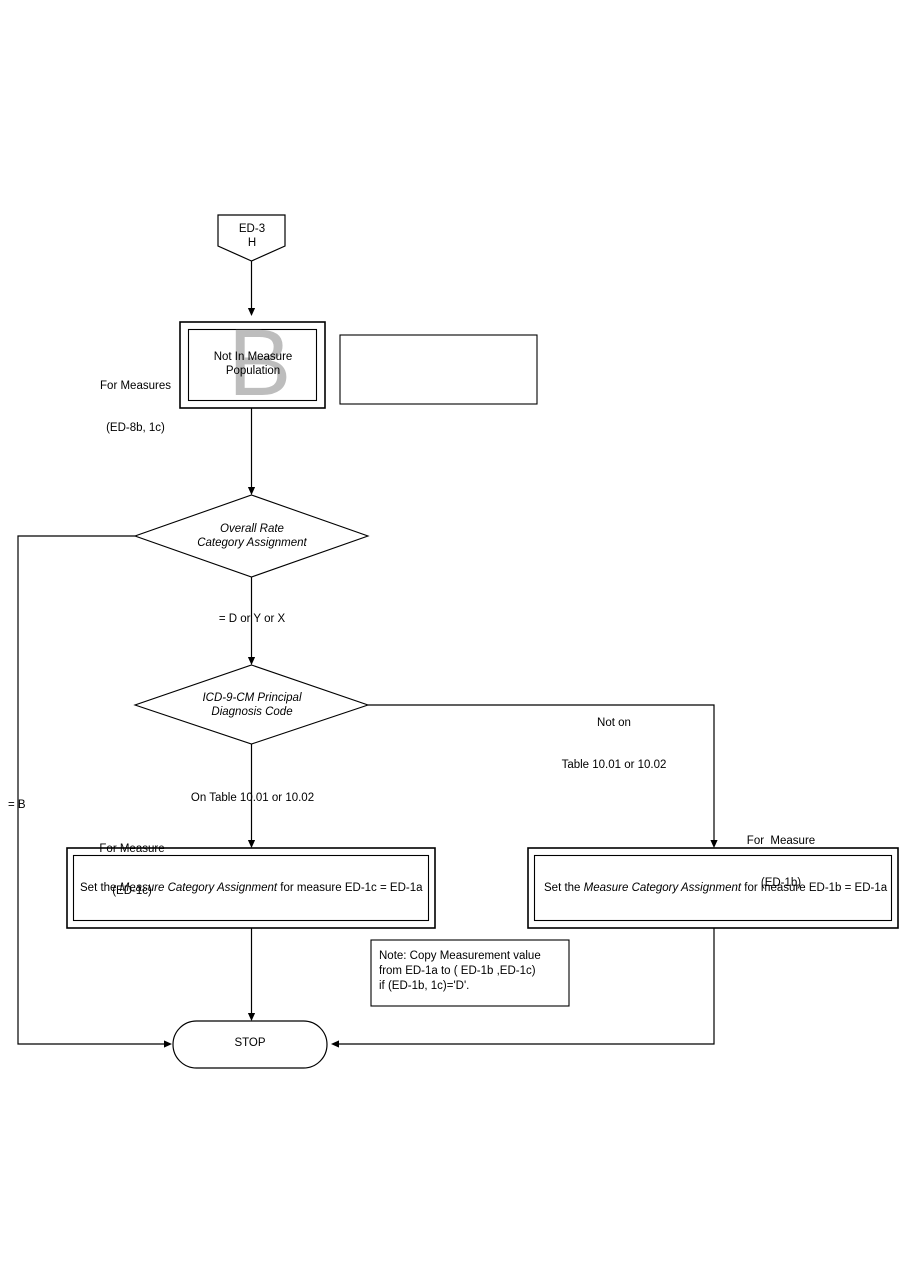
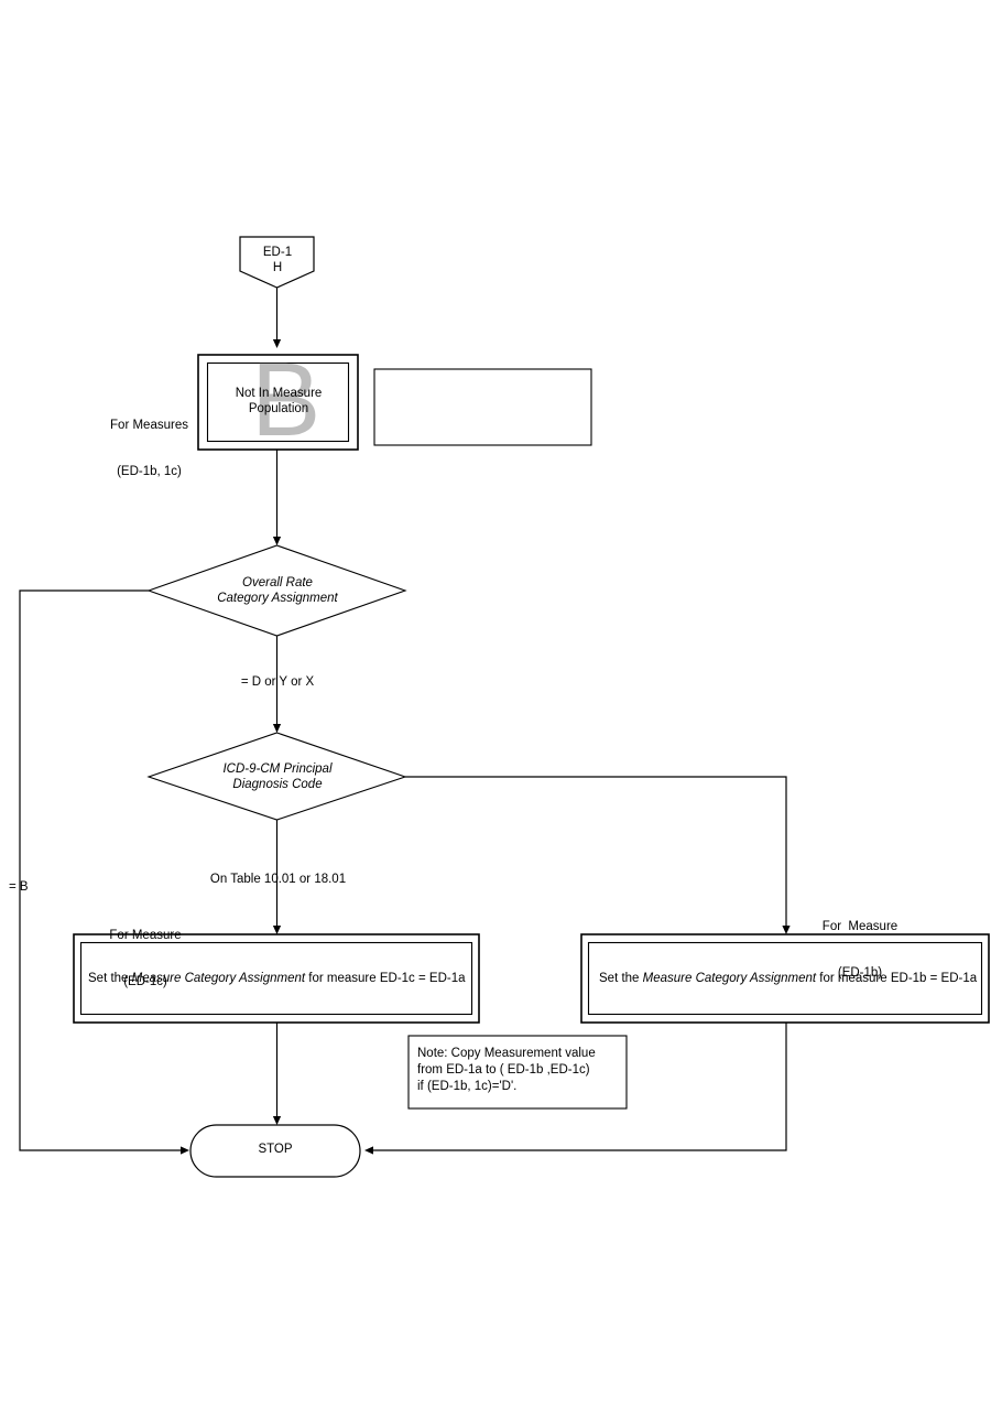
- ED-3
+ ED-1
  H
  B
  Not In Measure
  Population
  For Measures
- (ED-8b, 1c)
+ (ED-1b, 1c)
  Overall Rate
  Category Assignment
  = B
  = D or Y or X
  ICD-9-CM Principal
  Diagnosis Code
- Not on
- Table 10.01 or 10.02
- On Table 10.01 or 10.02
+ On Table 10.01 or 18.01
  For Measure
  (ED-1c)
  For Measure
  (ED-1b)
  Set the Measure Category Assignment for measure ED-1c = ED-1a
  Set the Measure Category Assignment for measure ED-1b = ED-1a
  Note: Copy Measurement value
  from ED-1a to ( ED-1b ,ED-1c)
  if (ED-1b, 1c)='D'.
  STOP
